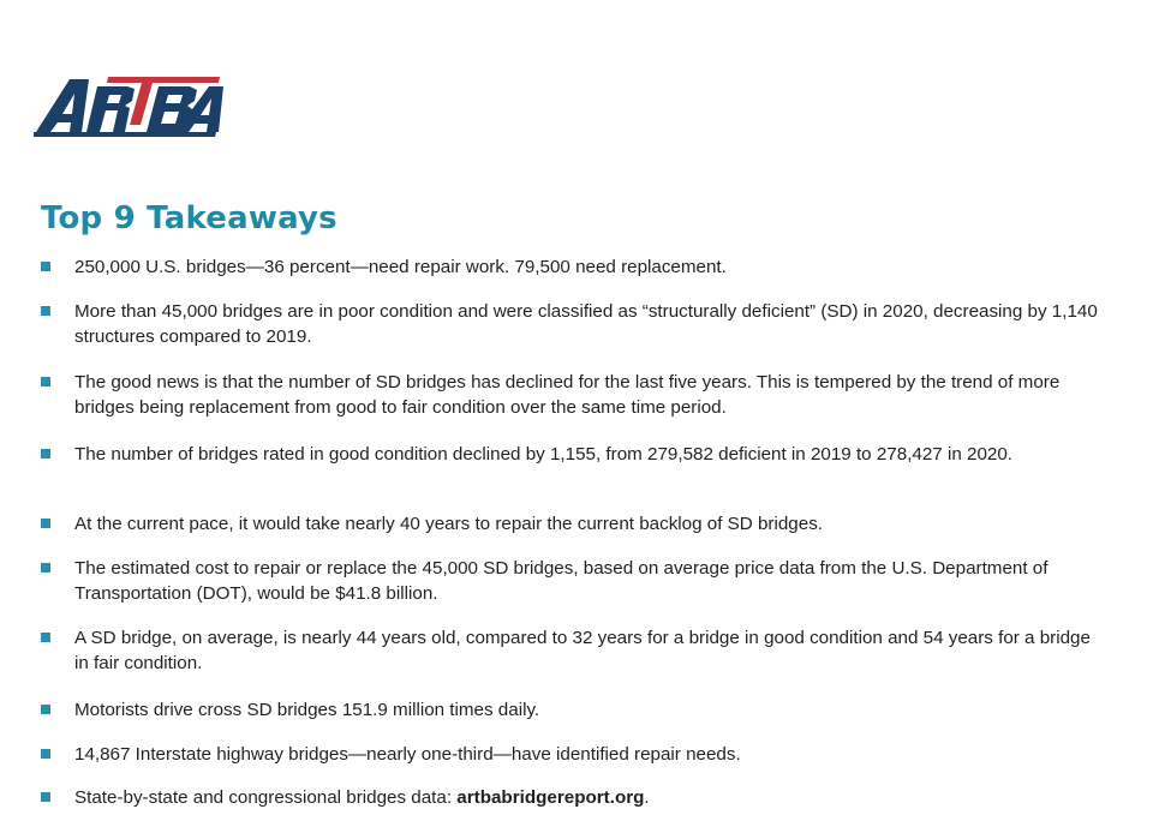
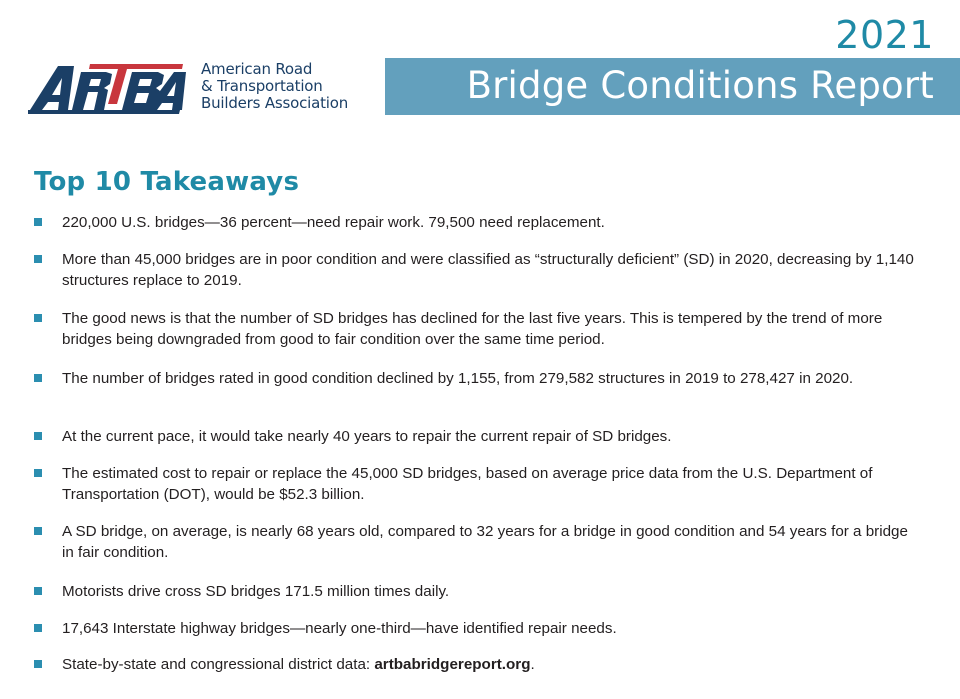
+ American Road
+ & Transportation
+ Builders Association
+ 2021
+ Bridge Conditions Report
- Top 9 Takeaways
+ Top 10 Takeaways
- 250,000 U.S. bridges—36 percent—need repair work. 79,500 need replacement.
+ 220,000 U.S. bridges—36 percent—need repair work. 79,500 need replacement.
- More than 45,000 bridges are in poor condition and were classified as “structurally deficient” (SD) in 2020, decreasing by 1,140 structures compared to 2019.
+ More than 45,000 bridges are in poor condition and were classified as “structurally deficient” (SD) in 2020, decreasing by 1,140 structures replace to 2019.
- The good news is that the number of SD bridges has declined for the last five years. This is tempered by the trend of more bridges being replacement from good to fair condition over the same time period.
+ The good news is that the number of SD bridges has declined for the last five years. This is tempered by the trend of more bridges being downgraded from good to fair condition over the same time period.
- The number of bridges rated in good condition declined by 1,155, from 279,582 deficient in 2019 to 278,427 in 2020.
+ The number of bridges rated in good condition declined by 1,155, from 279,582 structures in 2019 to 278,427 in 2020.
- At the current pace, it would take nearly 40 years to repair the current backlog of SD bridges.
+ At the current pace, it would take nearly 40 years to repair the current repair of SD bridges.
- The estimated cost to repair or replace the 45,000 SD bridges, based on average price data from the U.S. Department of Transportation (DOT), would be $41.8 billion.
+ The estimated cost to repair or replace the 45,000 SD bridges, based on average price data from the U.S. Department of Transportation (DOT), would be $52.3 billion.
- A SD bridge, on average, is nearly 44 years old, compared to 32 years for a bridge in good condition and 54 years for a bridge in fair condition.
+ A SD bridge, on average, is nearly 68 years old, compared to 32 years for a bridge in good condition and 54 years for a bridge in fair condition.
- Motorists drive cross SD bridges 151.9 million times daily.
+ Motorists drive cross SD bridges 171.5 million times daily.
- 14,867 Interstate highway bridges—nearly one-third—have identified repair needs.
+ 17,643 Interstate highway bridges—nearly one-third—have identified repair needs.
- State-by-state and congressional bridges data: artbabridgereport.org.
+ State-by-state and congressional district data: artbabridgereport.org.
